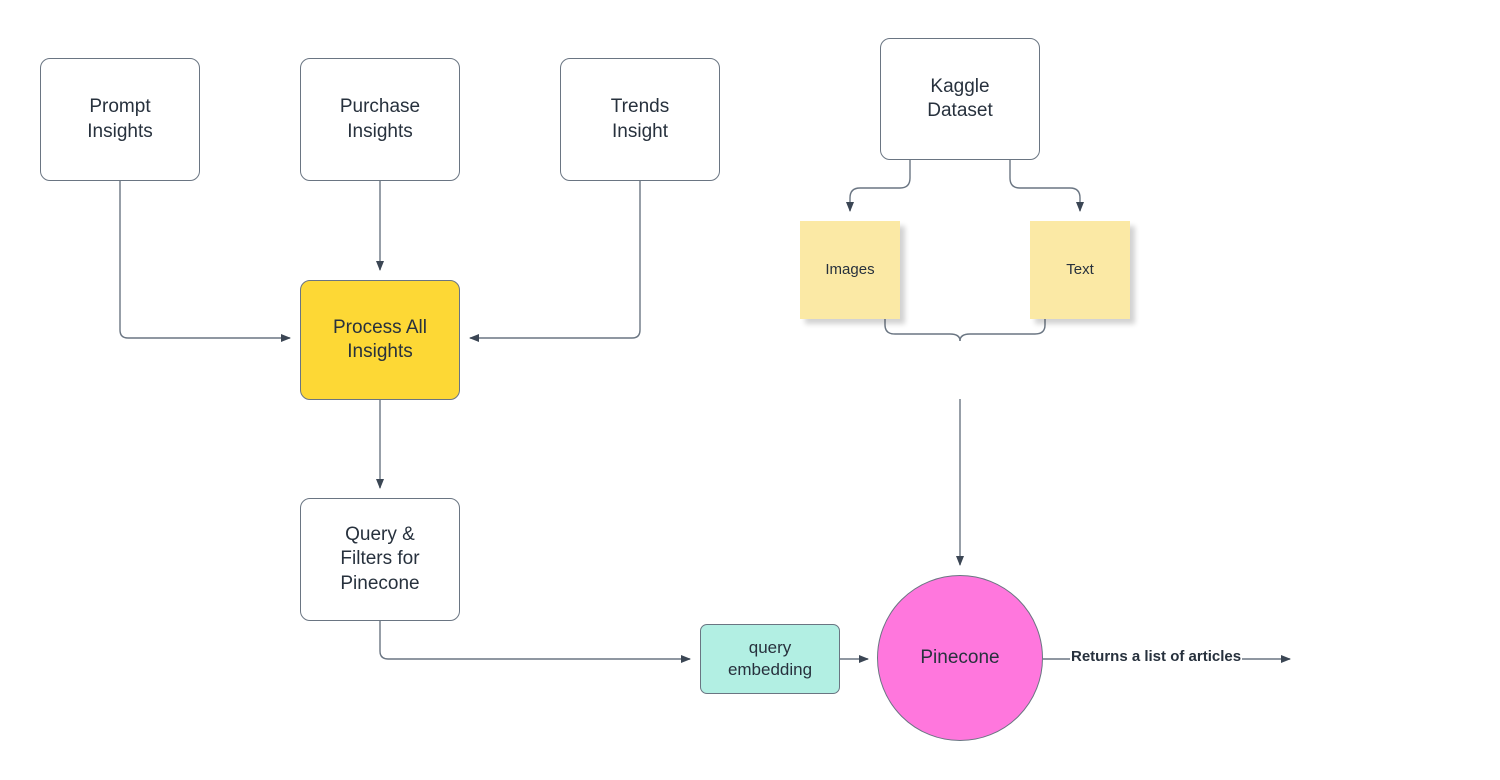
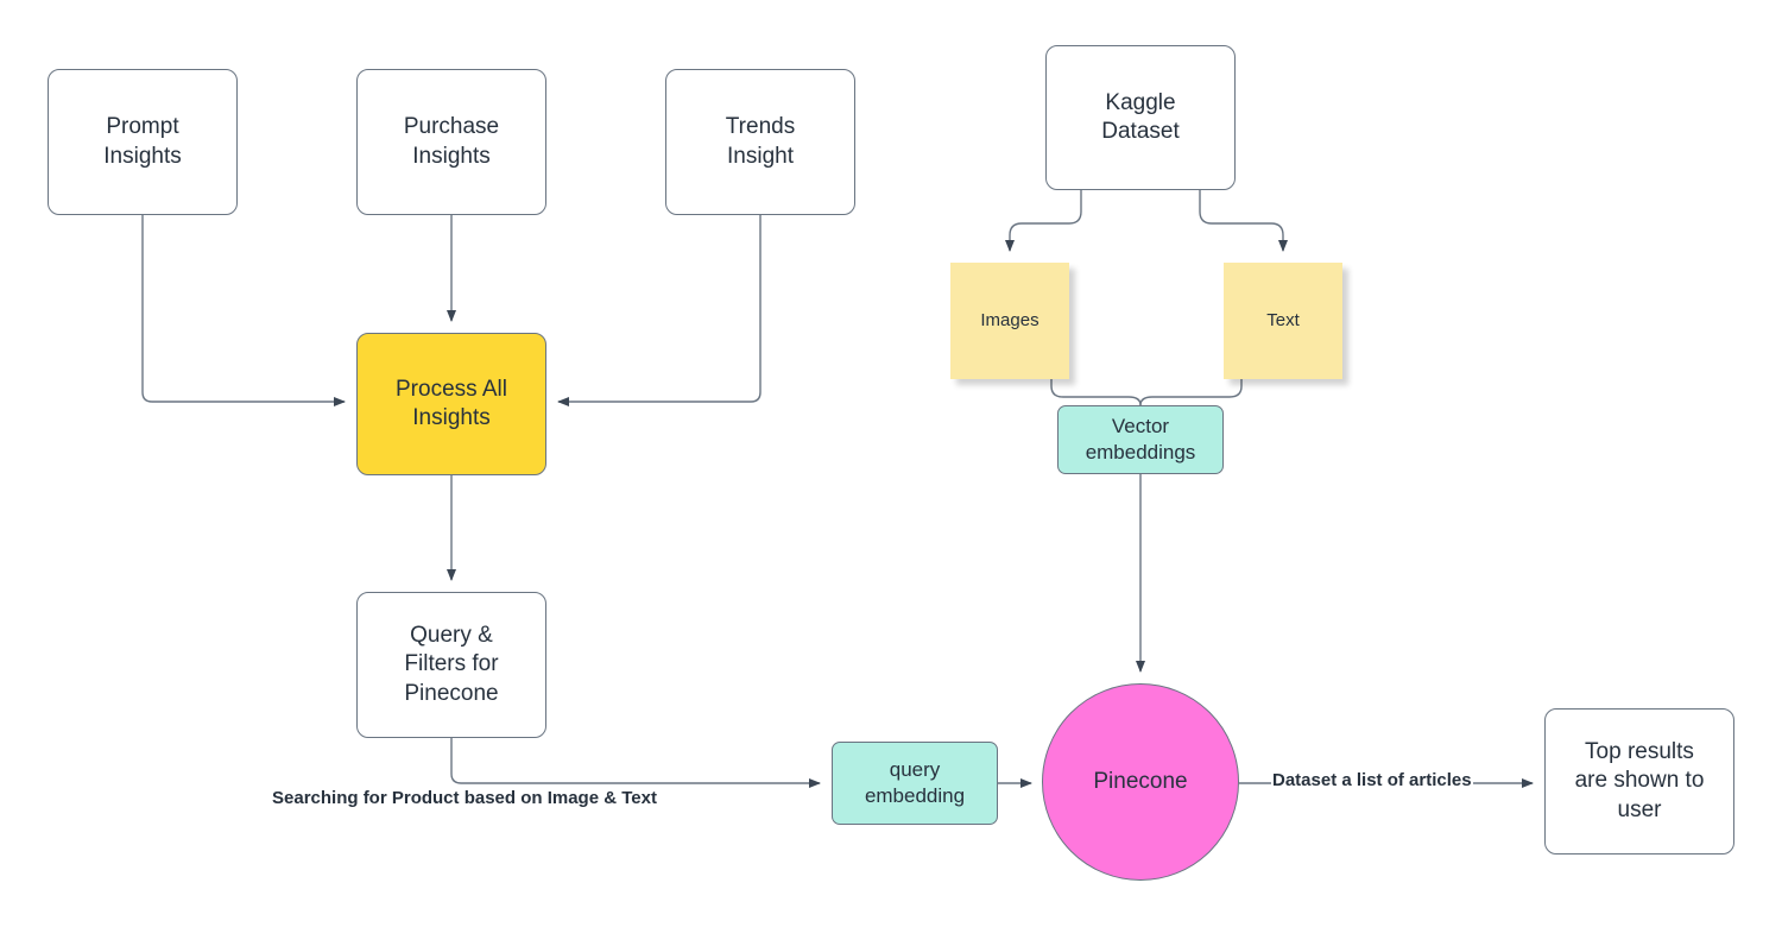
  Prompt
  Insights
  Purchase
  Insights
  Trends
  Insight
  Process All
  Insights
  Query &
  Filters for
  Pinecone
  Kaggle
  Dataset
  Images
  Text
+ Vector
+ embeddings
  query
  embedding
  Pinecone
+ Top results
+ are shown to
+ user
+ Searching for Product based on Image & Text
- Returns a list of articles
+ Dataset a list of articles
